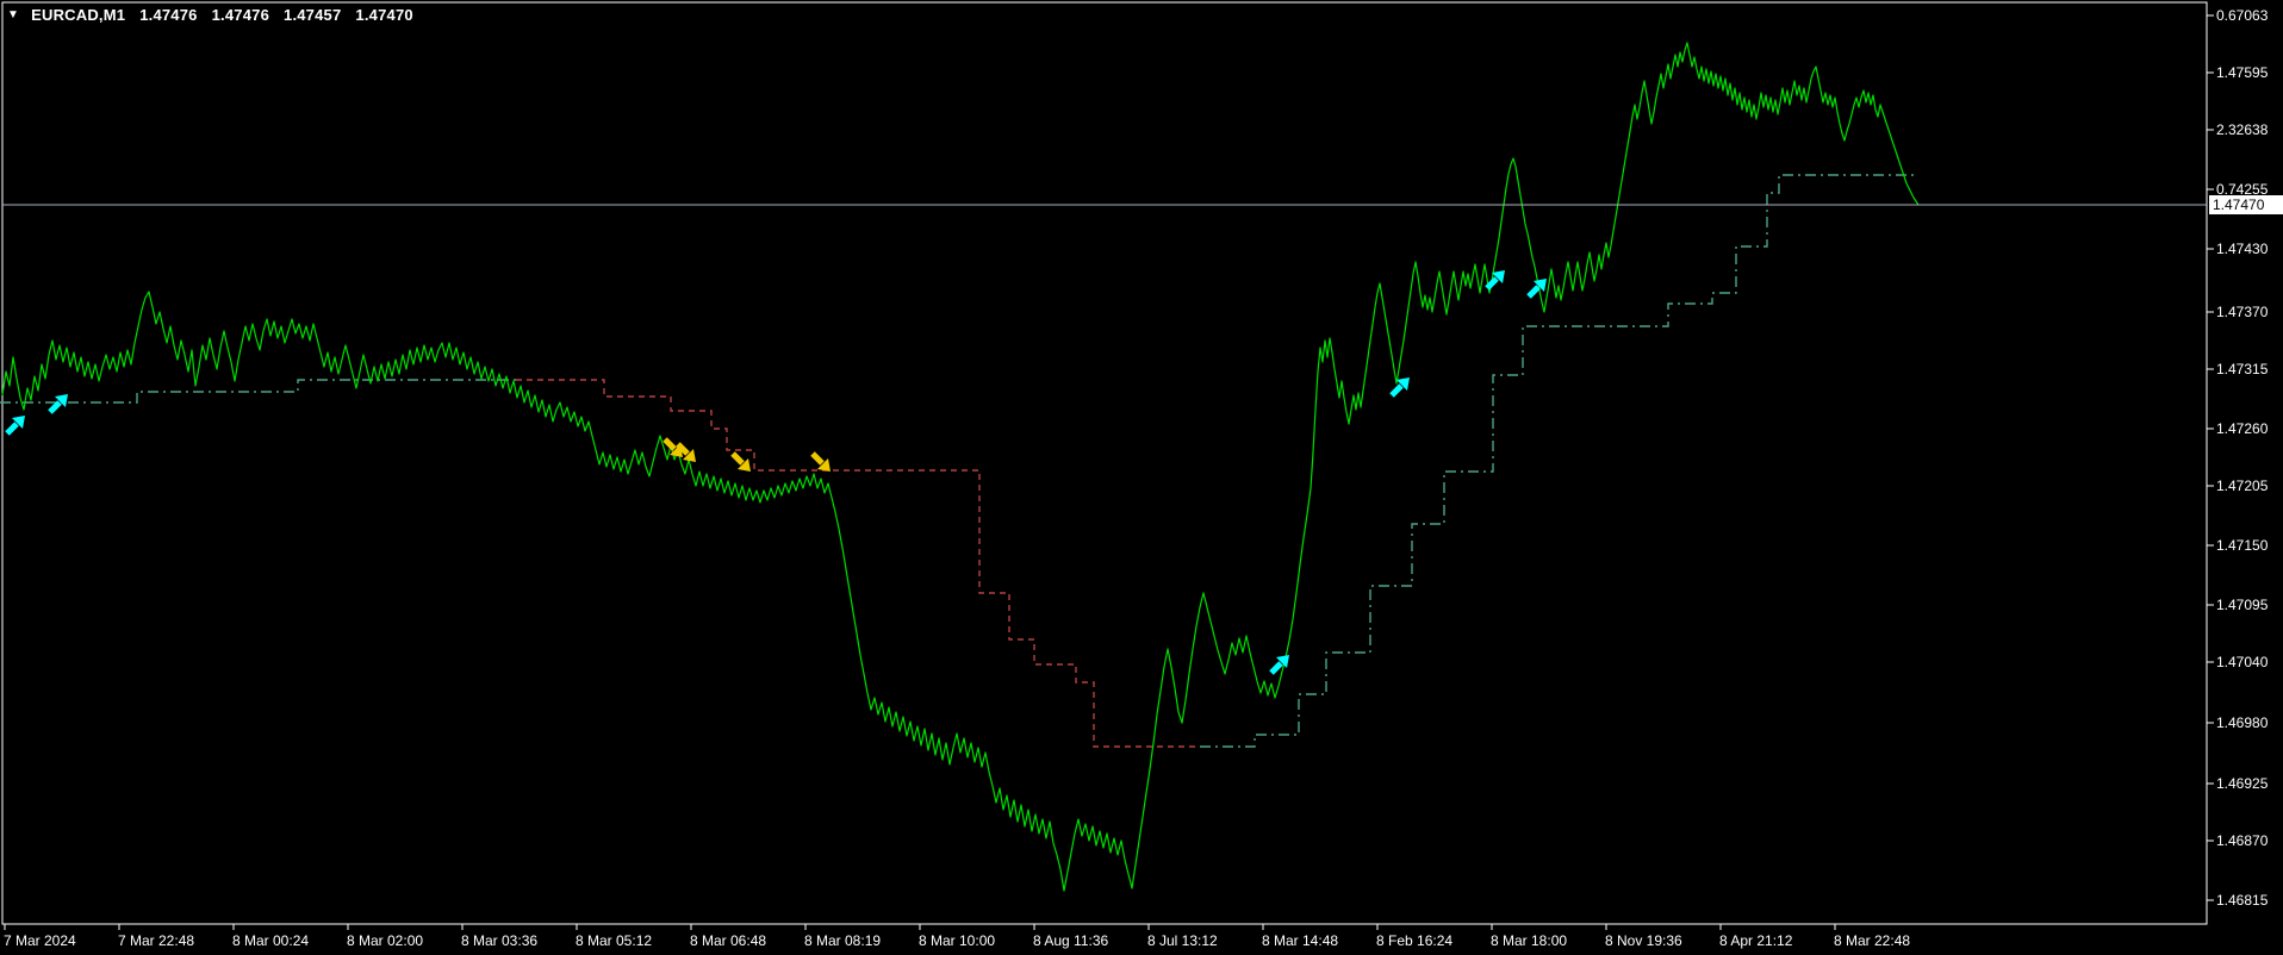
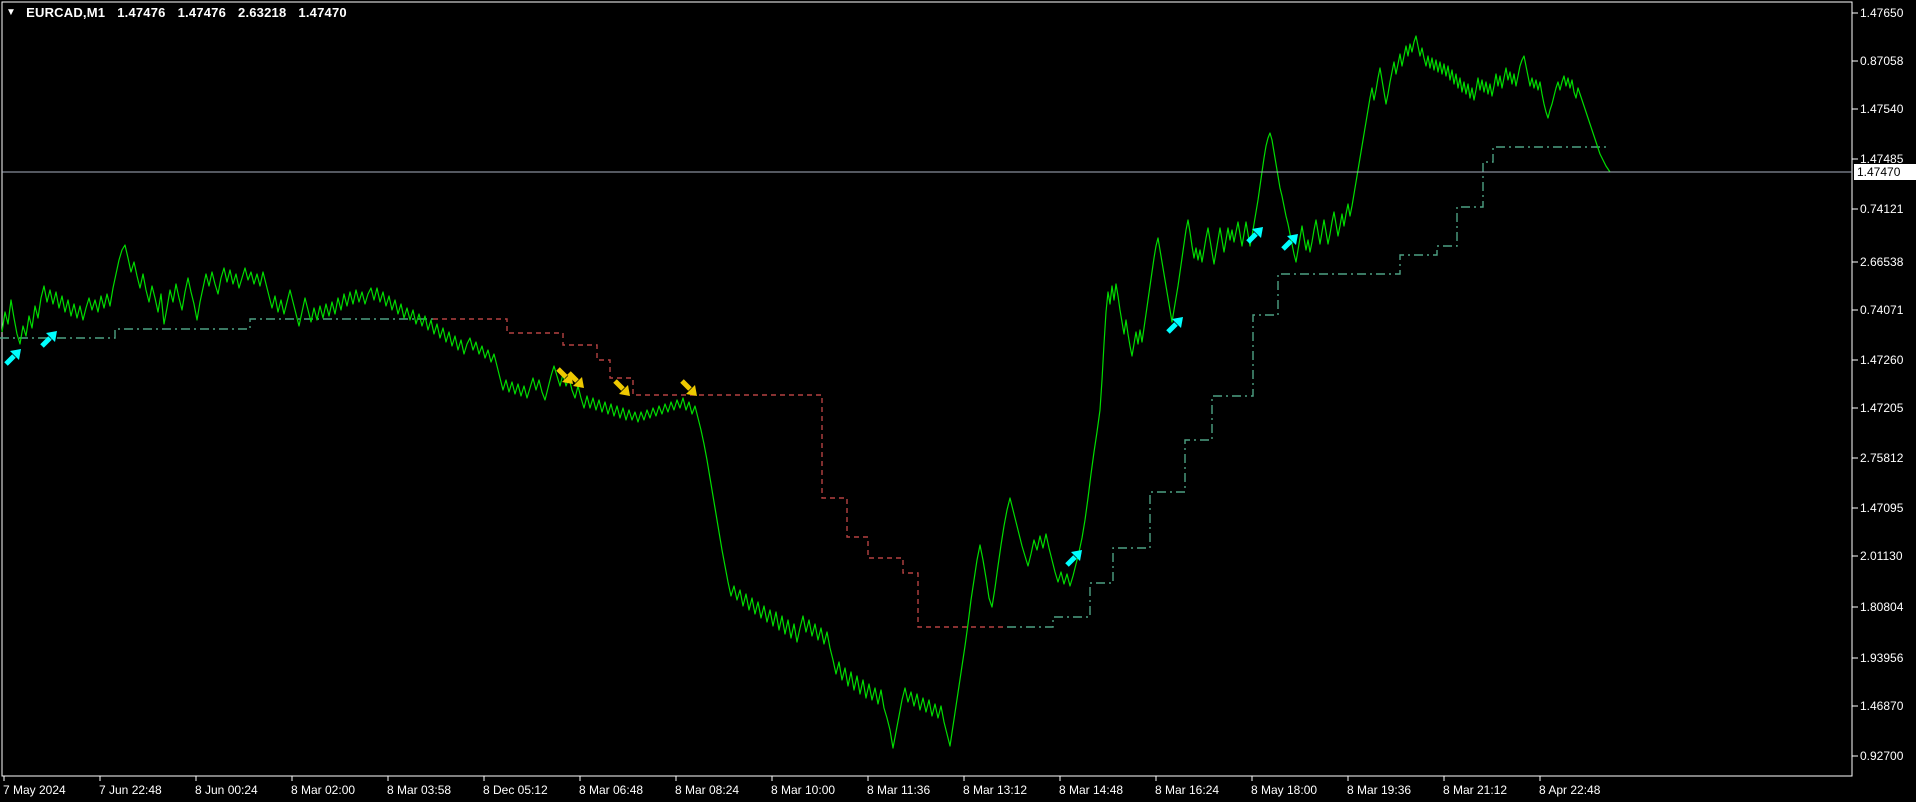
  ▼
  EURCAD,M1
  1.47476
  1.47476
- 1.47457
+ 2.63218
  1.47470
- 0.67063
+ 1.47650
- 1.47595
+ 0.87058
- 2.32638
+ 1.47540
- 0.74255
+ 1.47485
- 1.47430
+ 0.74121
- 1.47370
+ 2.66538
- 1.47315
+ 0.74071
  1.47260
  1.47205
- 1.47150
+ 2.75812
  1.47095
- 1.47040
+ 2.01130
- 1.46980
+ 1.80804
- 1.46925
+ 1.93956
  1.46870
- 1.46815
+ 0.92700
- 7 Mar 2024
+ 7 May 2024
- 7 Mar 22:48
+ 7 Jun 22:48
- 8 Mar 00:24
+ 8 Jun 00:24
  8 Mar 02:00
- 8 Mar 03:36
+ 8 Mar 03:58
- 8 Mar 05:12
+ 8 Dec 05:12
  8 Mar 06:48
- 8 Mar 08:19
+ 8 Mar 08:24
  8 Mar 10:00
- 8 Aug 11:36
+ 8 Mar 11:36
- 8 Jul 13:12
+ 8 Mar 13:12
  8 Mar 14:48
- 8 Feb 16:24
+ 8 Mar 16:24
- 8 Mar 18:00
+ 8 May 18:00
- 8 Nov 19:36
+ 8 Mar 19:36
- 8 Apr 21:12
+ 8 Mar 21:12
- 8 Mar 22:48
+ 8 Apr 22:48
  1.47470
